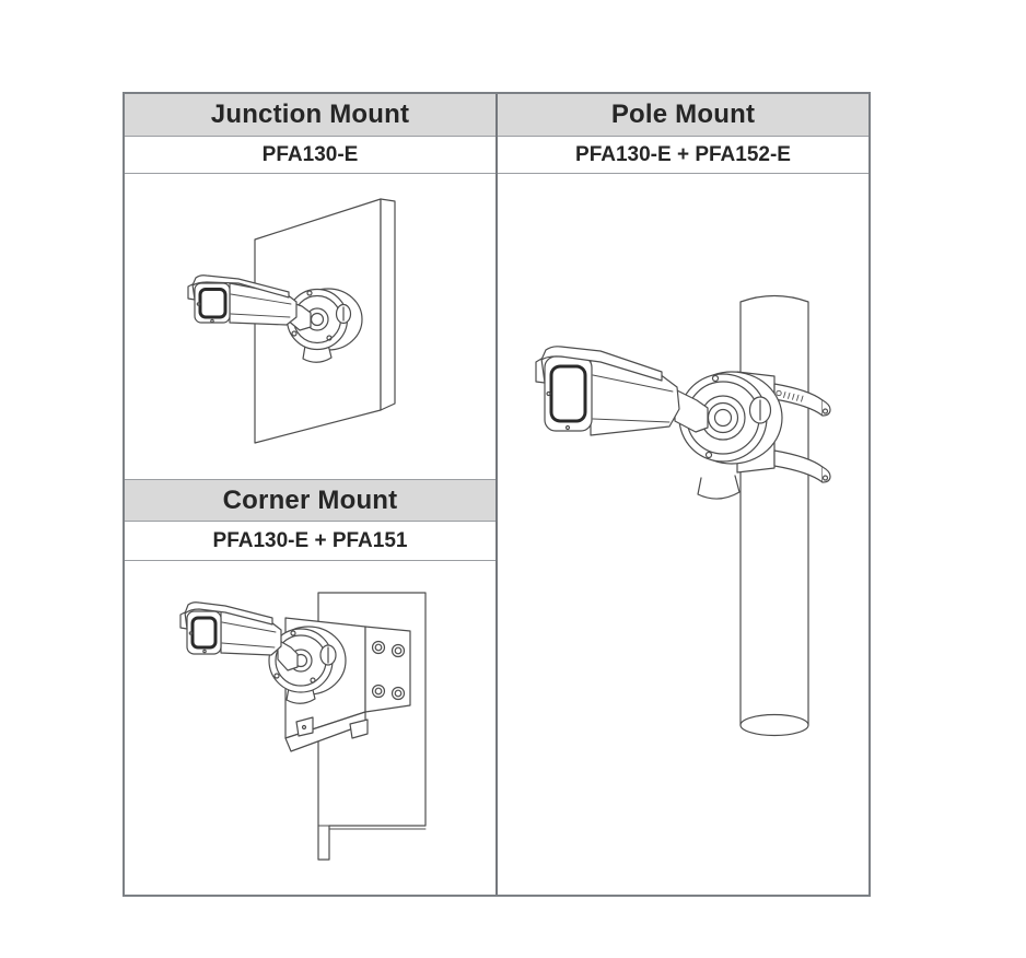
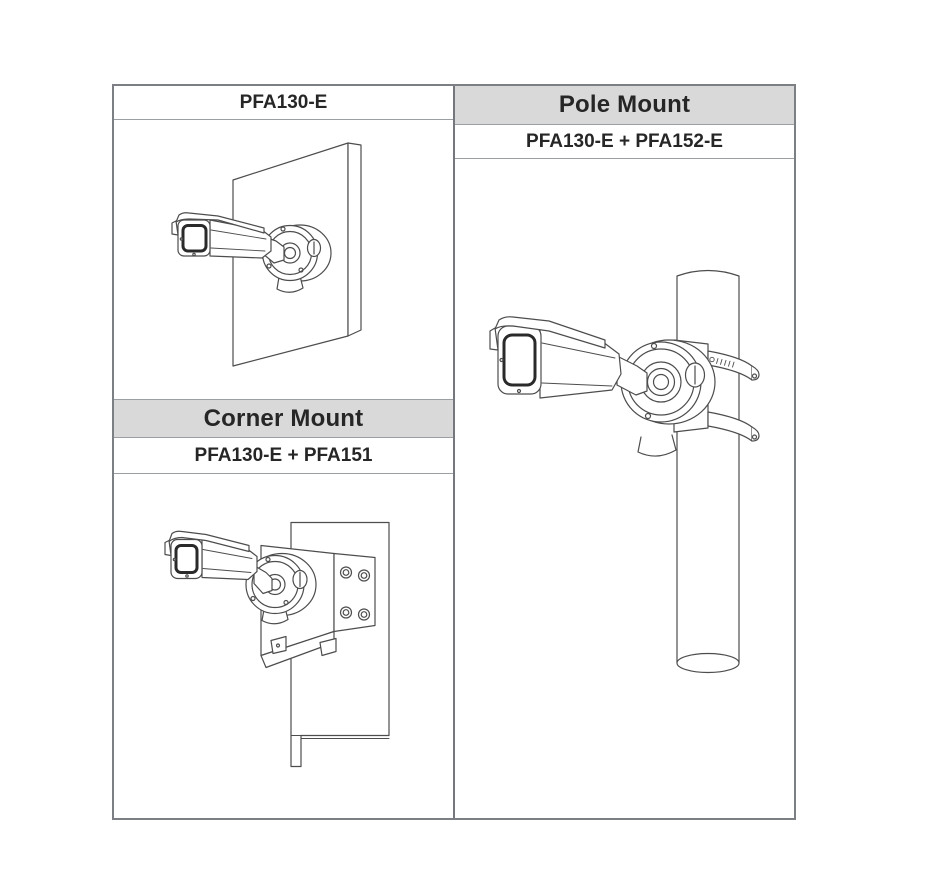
- Junction Mount
  PFA130-E
  Corner Mount
  PFA130-E + PFA151
  Pole Mount
  PFA130-E + PFA152-E
